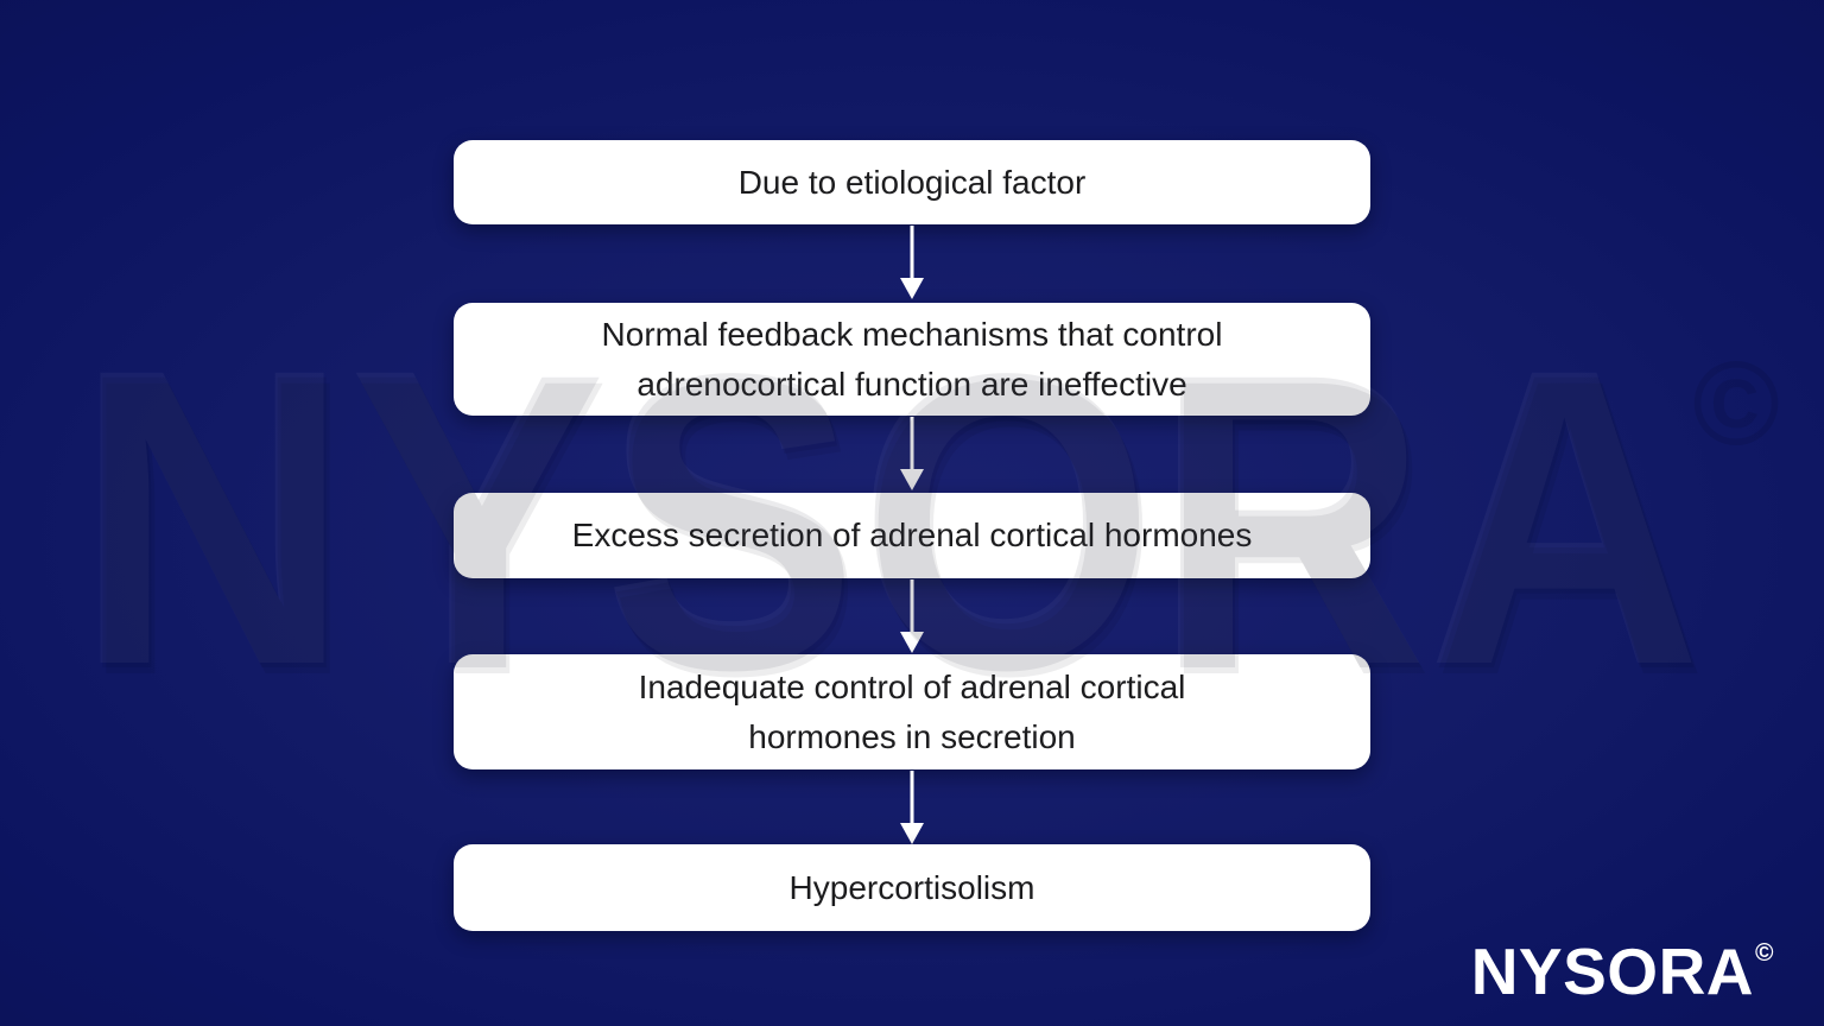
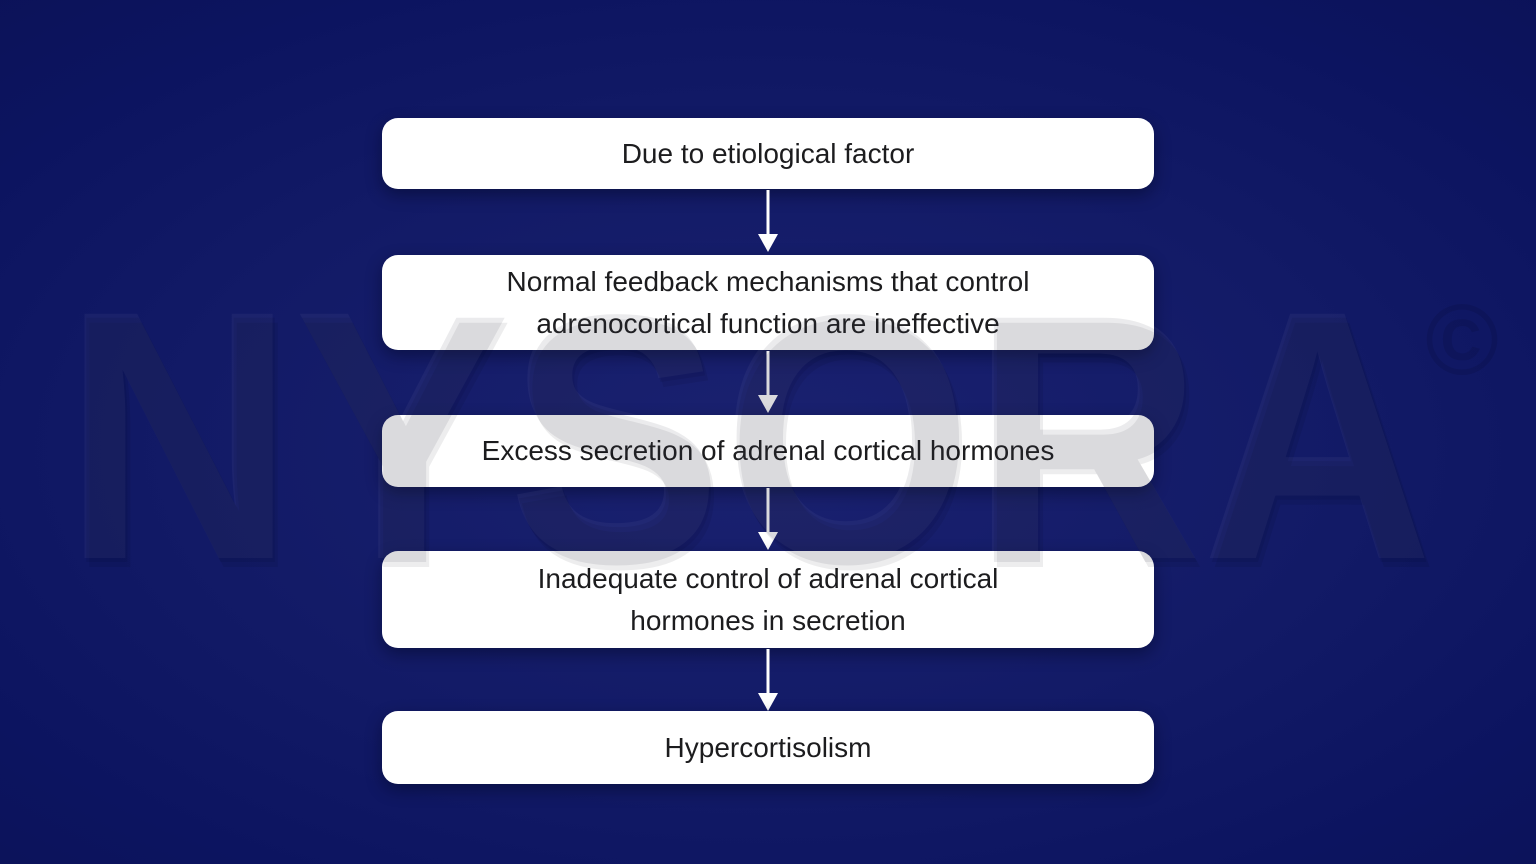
  Due to etiological factor
  Normal feedback mechanisms that control
  adrenocortical function are ineffective
  Excess secretion of adrenal cortical hormones
  Inadequate control of adrenal cortical
  hormones in secretion
  Hypercortisolism
  NYSORA
- NYSORA©
